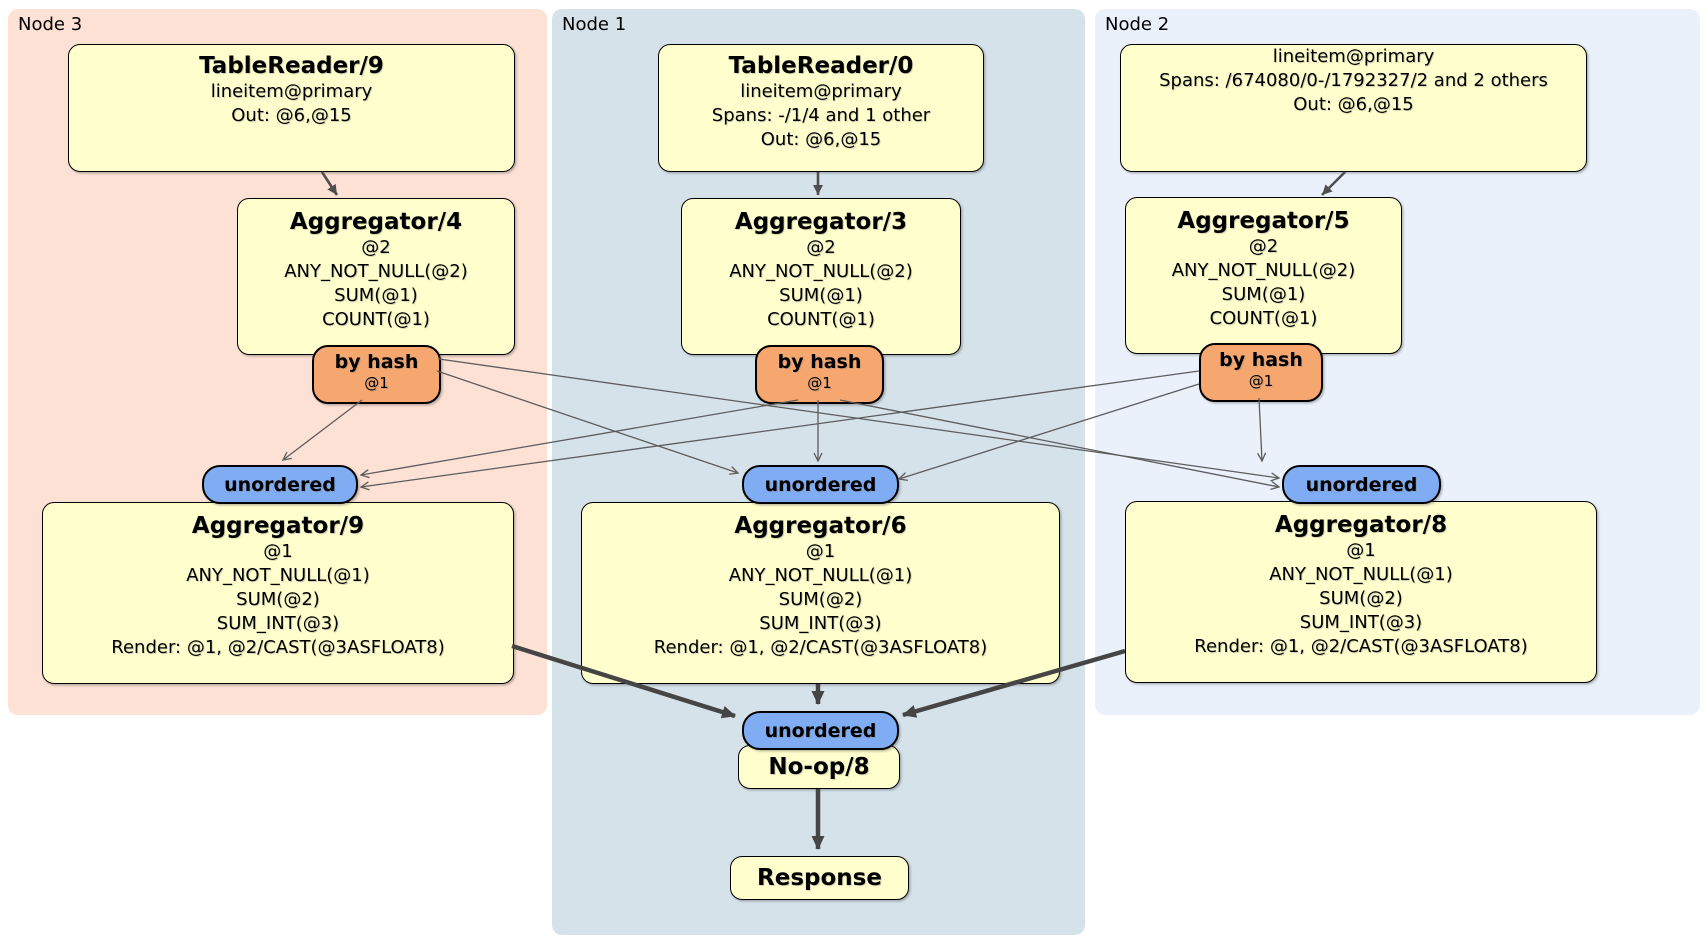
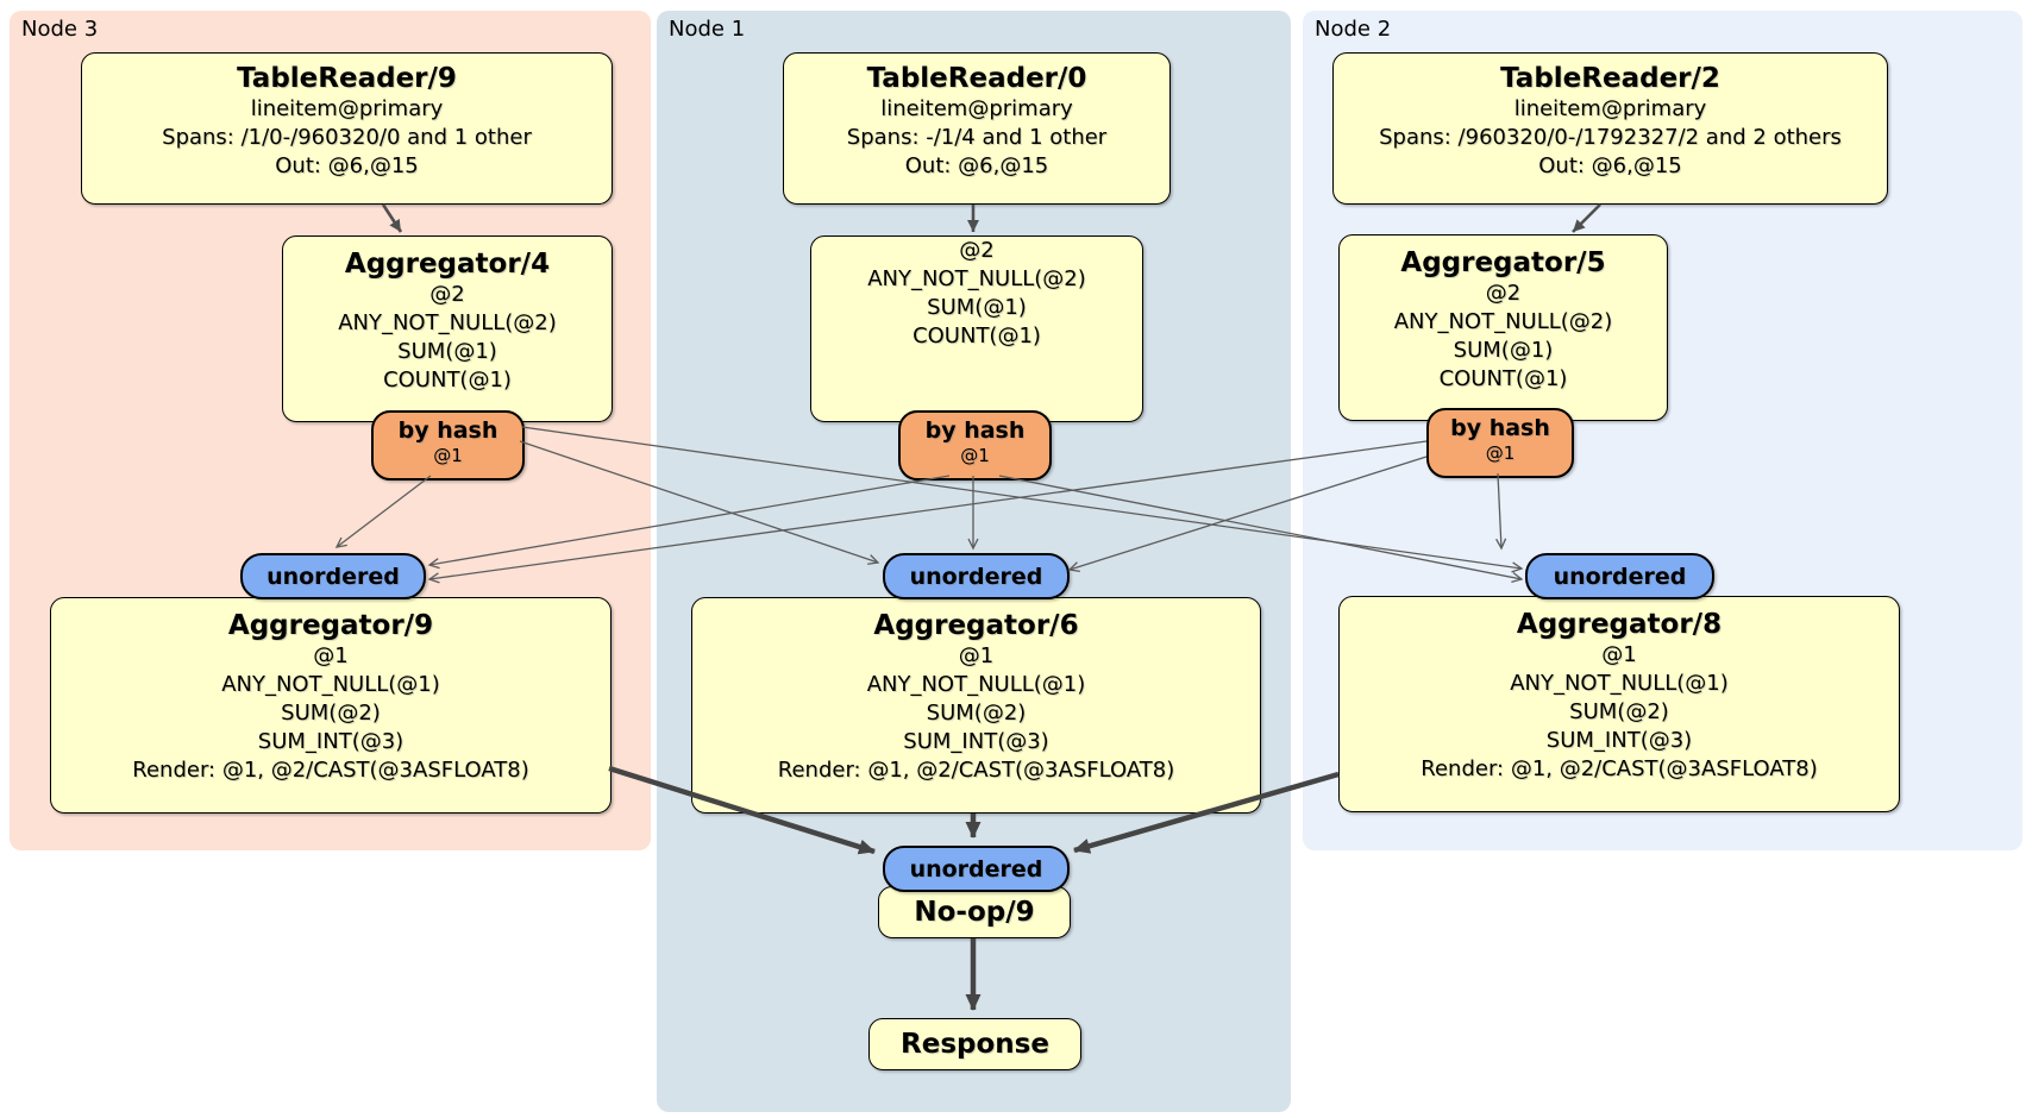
  Node 3
  Node 1
  Node 2
  TableReader/9
  lineitem@primary
+ Spans: /1/0-/960320/0 and 1 other
  Out: @6,@15
  TableReader/0
  lineitem@primary
  Spans: -/1/4 and 1 other
  Out: @6,@15
+ TableReader/2
  lineitem@primary
- Spans: /674080/0-/1792327/2 and 2 others
+ Spans: /960320/0-/1792327/2 and 2 others
  Out: @6,@15
  Aggregator/4
  @2
  ANY_NOT_NULL(@2)
  SUM(@1)
  COUNT(@1)
- Aggregator/3
  @2
  ANY_NOT_NULL(@2)
  SUM(@1)
  COUNT(@1)
  Aggregator/5
  @2
  ANY_NOT_NULL(@2)
  SUM(@1)
  COUNT(@1)
  by hash
  @1
  by hash
  @1
  by hash
  @1
  unordered
  unordered
  unordered
  Aggregator/9
  @1
  ANY_NOT_NULL(@1)
  SUM(@2)
  SUM_INT(@3)
  Render: @1, @2/CAST(@3ASFLOAT8)
  Aggregator/6
  @1
  ANY_NOT_NULL(@1)
  SUM(@2)
  SUM_INT(@3)
  Render: @1, @2/CAST(@3ASFLOAT8)
  Aggregator/8
  @1
  ANY_NOT_NULL(@1)
  SUM(@2)
  SUM_INT(@3)
  Render: @1, @2/CAST(@3ASFLOAT8)
  unordered
- No-op/8
+ No-op/9
  Response
